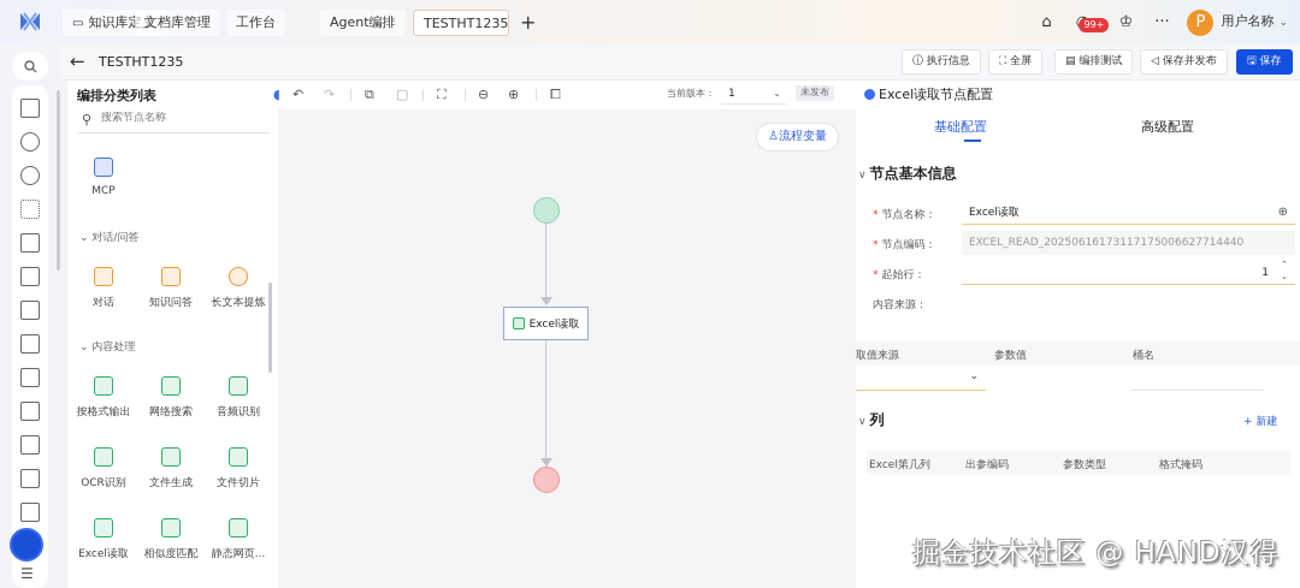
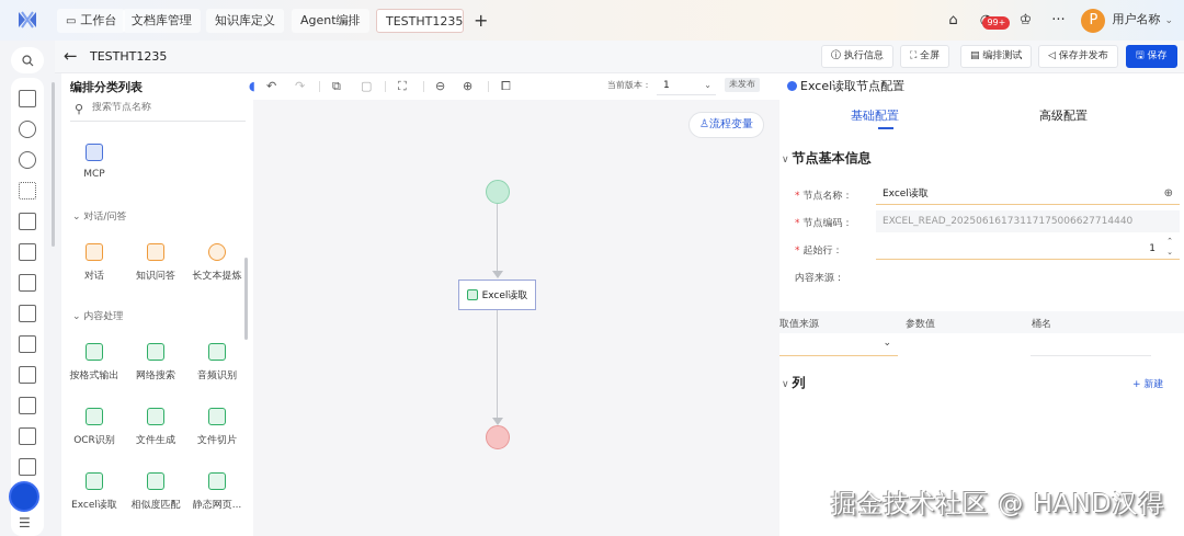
- ▭ 知识库定义
+ ▭ 工作台
  文档库管理
- 工作台
+ 知识库定义
  Agent编排
  TESTHT1235
  +
  ⌂
  ◔
  99+
  ♔
  ···
  P
  用户名称
  ⌄
  ☰
  ←
  TESTHT1235
  ⓘ 执行信息
  ⛶ 全屏
  ▤ 编排测试
  ◁ 保存并发布
  🖫 保存
  编排分类列表
  ⚲
  搜索节点名称
  MCP
  ⌄ 对话/问答
  对话
  知识问答
  长文本提炼
  ⌄ 内容处理
  按格式输出
  网络搜索
  音频识别
  OCR识别
  文件生成
  文件切片
  Excel读取
  相似度匹配
  静态网页...
  ◖
  ↶
  ↷
  ⧉
  ▢
  ⛶
  ⊖
  ⊕
  ⧠
  当前版本：
  1
  ⌄
  未发布
  ♙流程变量
  Excel读取
  Excel读取节点配置
  基础配置
  高级配置
  ∨ 节点基本信息
  * 节点名称：
  Excel读取
  ⊕
  * 节点编码：
  EXCEL_READ_20250616173117175006627714440
  * 起始行：
  1
  ⌃
  ⌄
  内容来源：
  取值来源
  参数值
  桶名
  ⌄
  ∨ 列
  + 新建
- Excel第几列
- 出参编码
- 参数类型
- 格式掩码
  掘金技术社区 @ HAND汉得
